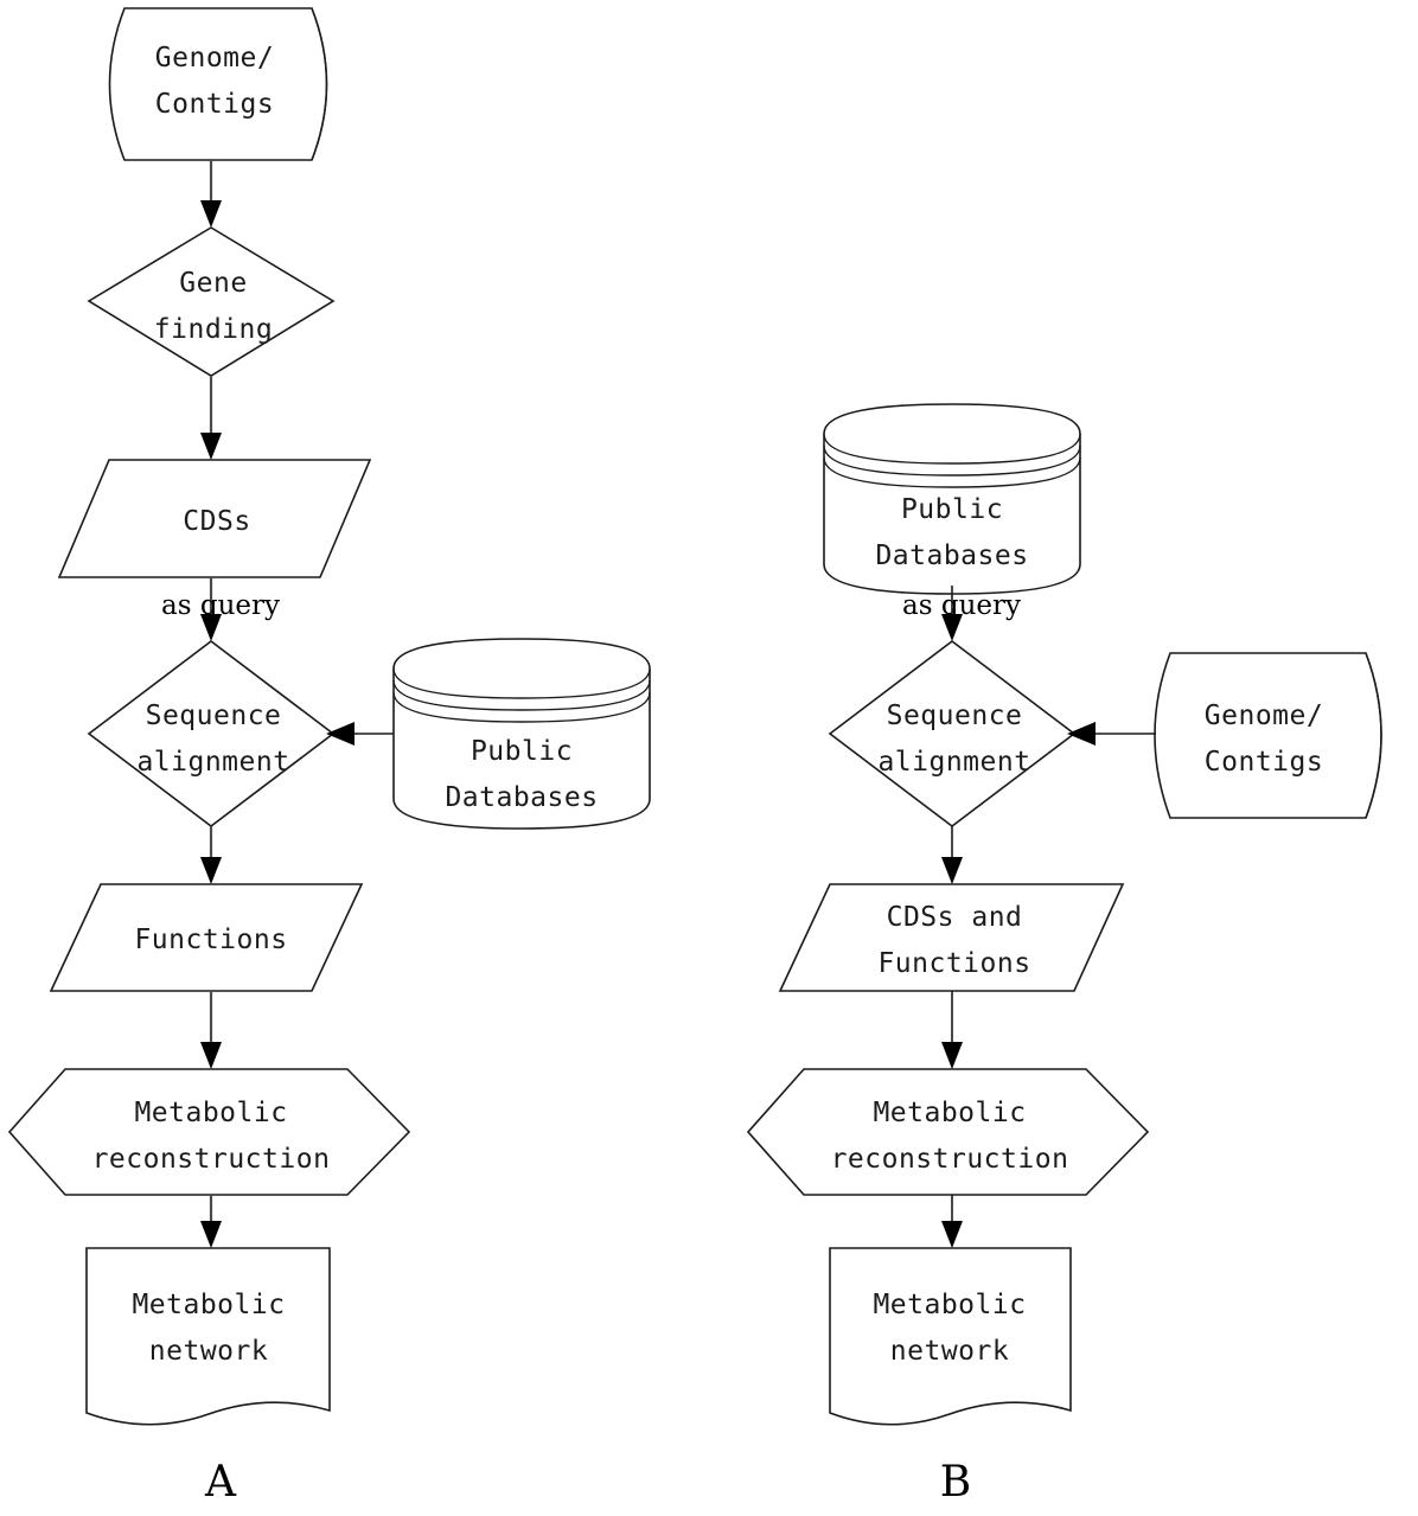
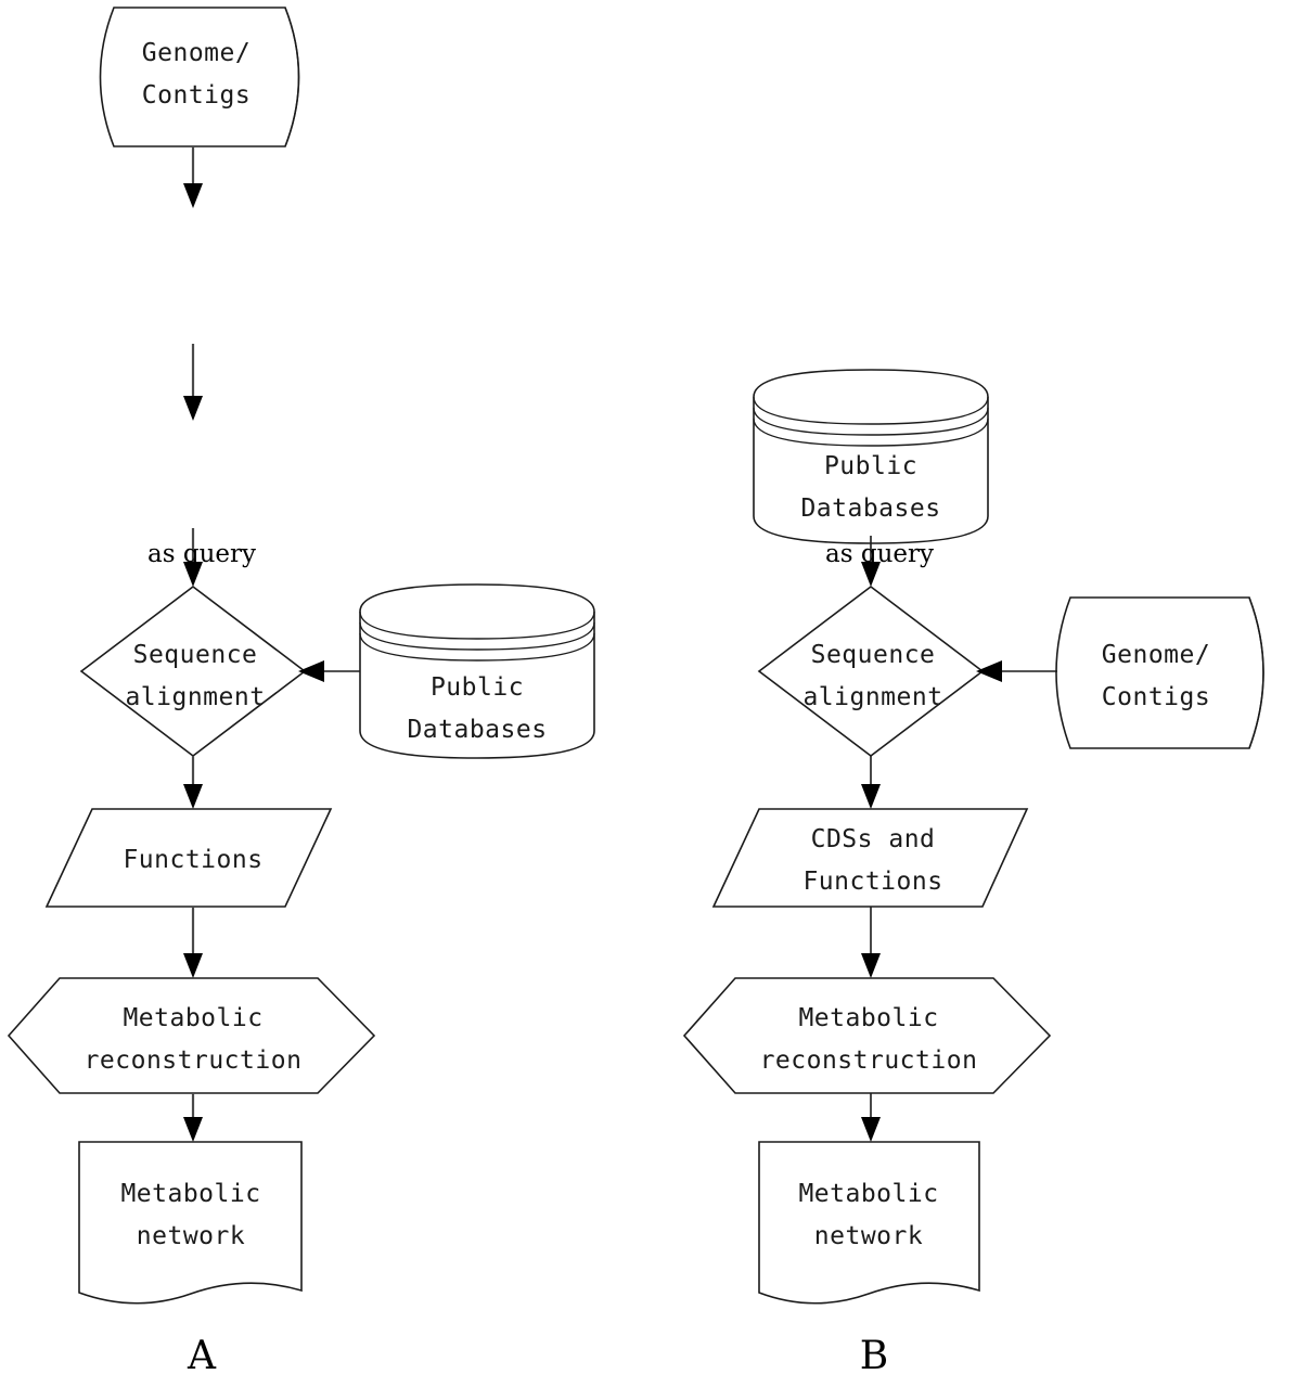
  Genome/
  Contigs
- Gene
- finding
- CDSs
  as query
  Sequence
  alignment
  Public
  Databases
  Functions
  Metabolic
  reconstruction
  Metabolic
  network
  A
  Public
  Databases
  as query
  Sequence
  alignment
  Genome/
  Contigs
  CDSs and
  Functions
  Metabolic
  reconstruction
  Metabolic
  network
  B
